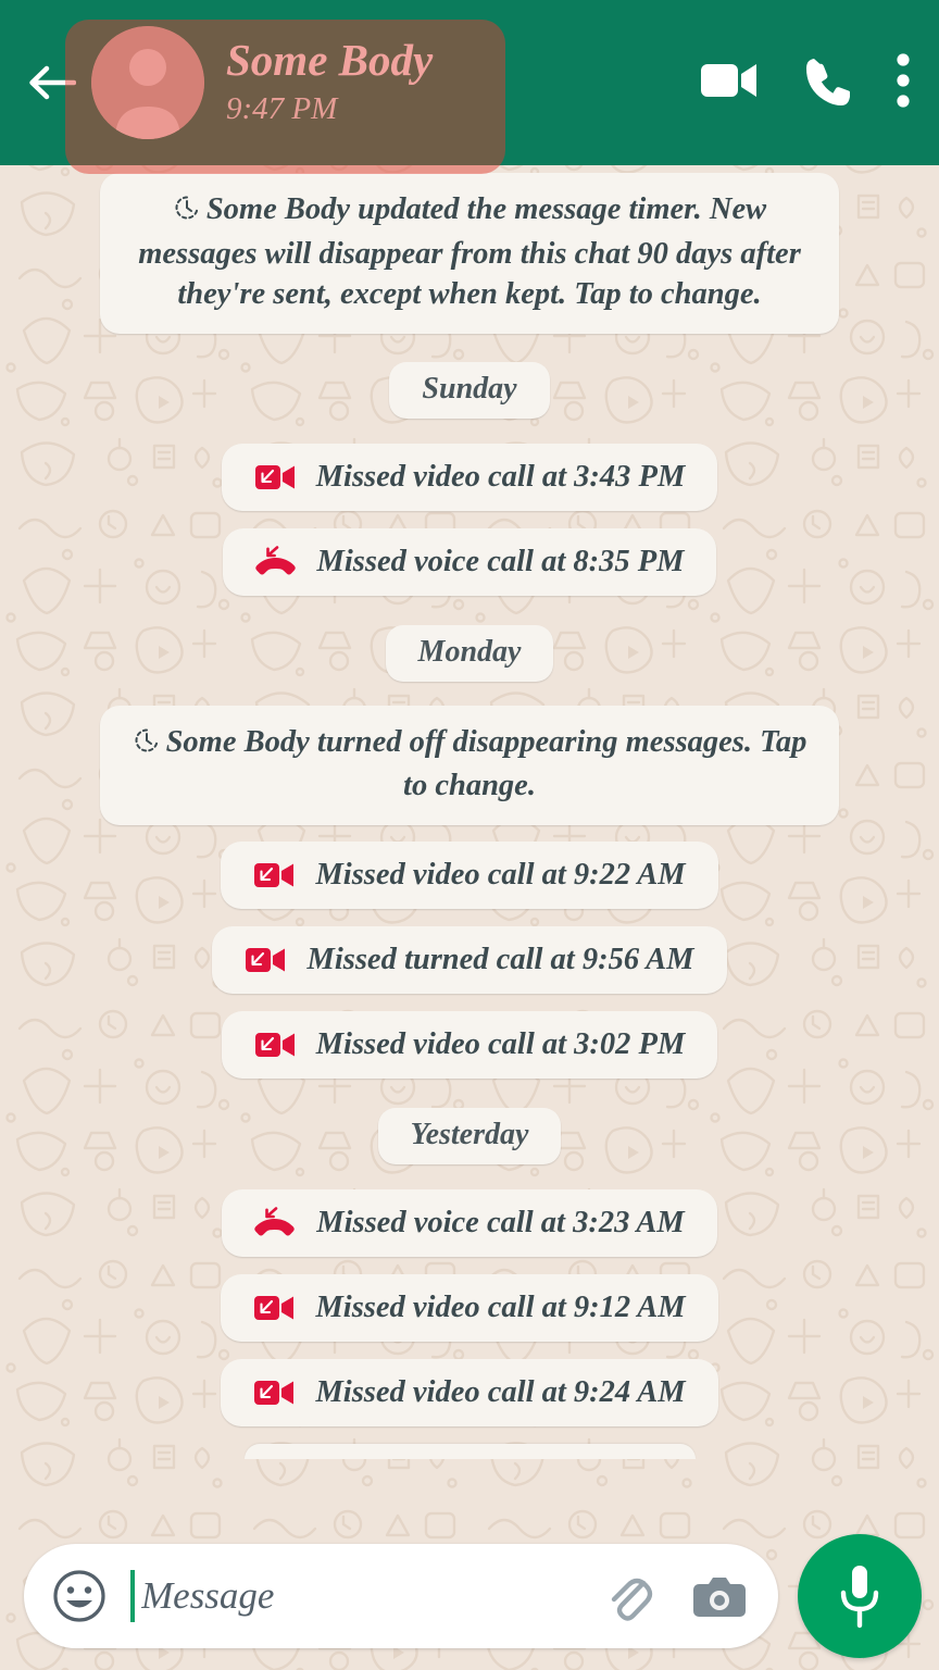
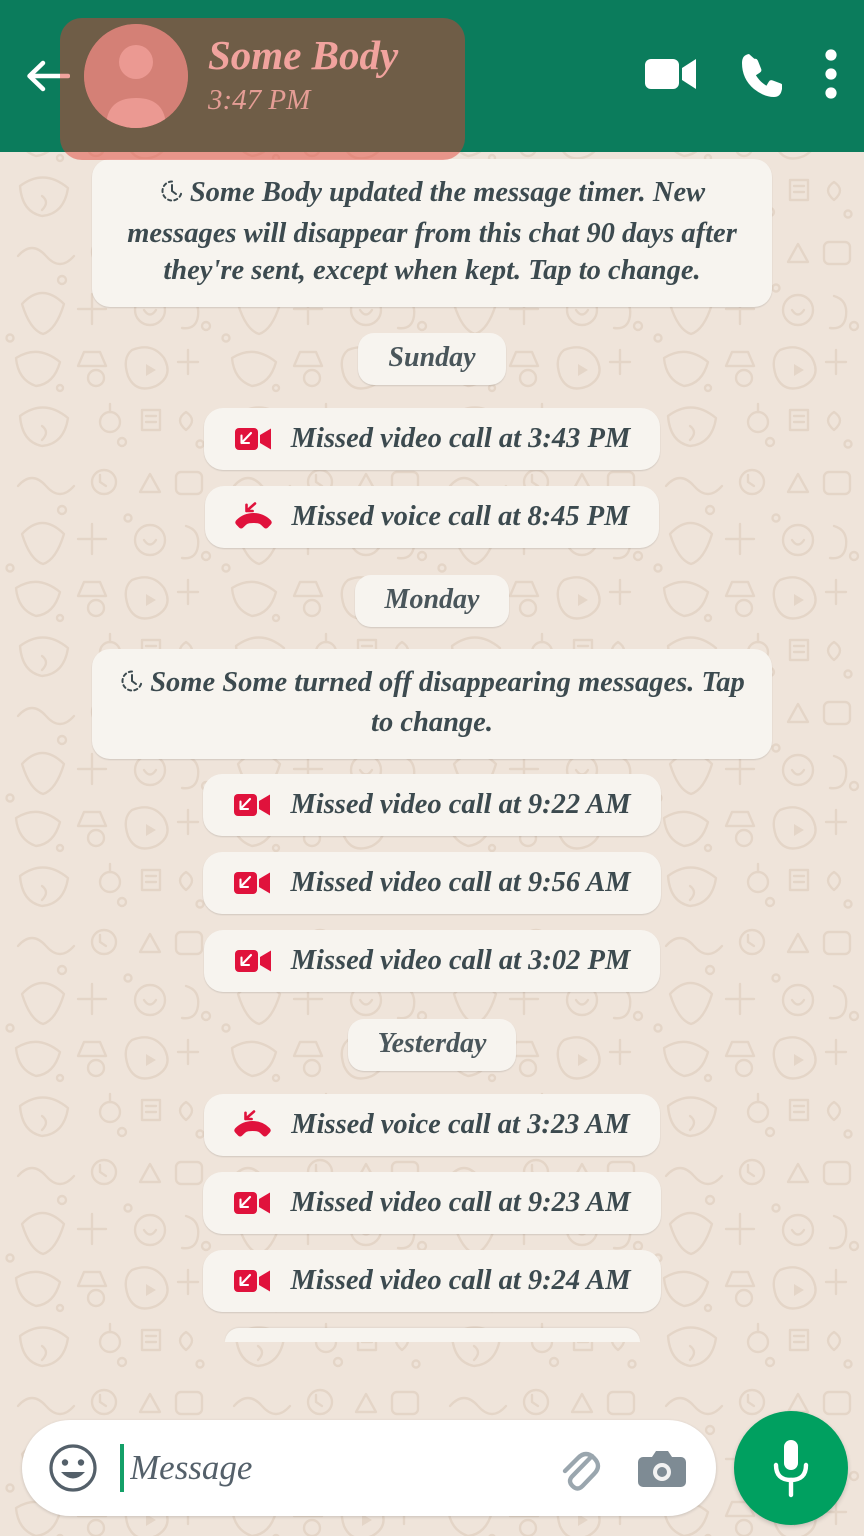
  Some Body
- 9:47 PM
+ 3:47 PM
  Some Body updated the message timer. New messages will disappear from this chat 90 days after they're sent, except when kept. Tap to change.
  Sunday
  Missed video call at 3:43 PM
- Missed voice call at 8:35 PM
+ Missed voice call at 8:45 PM
  Monday
- Some Body turned off disappearing messages. Tap to change.
+ Some Some turned off disappearing messages. Tap to change.
  Missed video call at 9:22 AM
- Missed turned call at 9:56 AM
+ Missed video call at 9:56 AM
  Missed video call at 3:02 PM
  Yesterday
  Missed voice call at 3:23 AM
- Missed video call at 9:12 AM
+ Missed video call at 9:23 AM
  Missed video call at 9:24 AM
  Message
